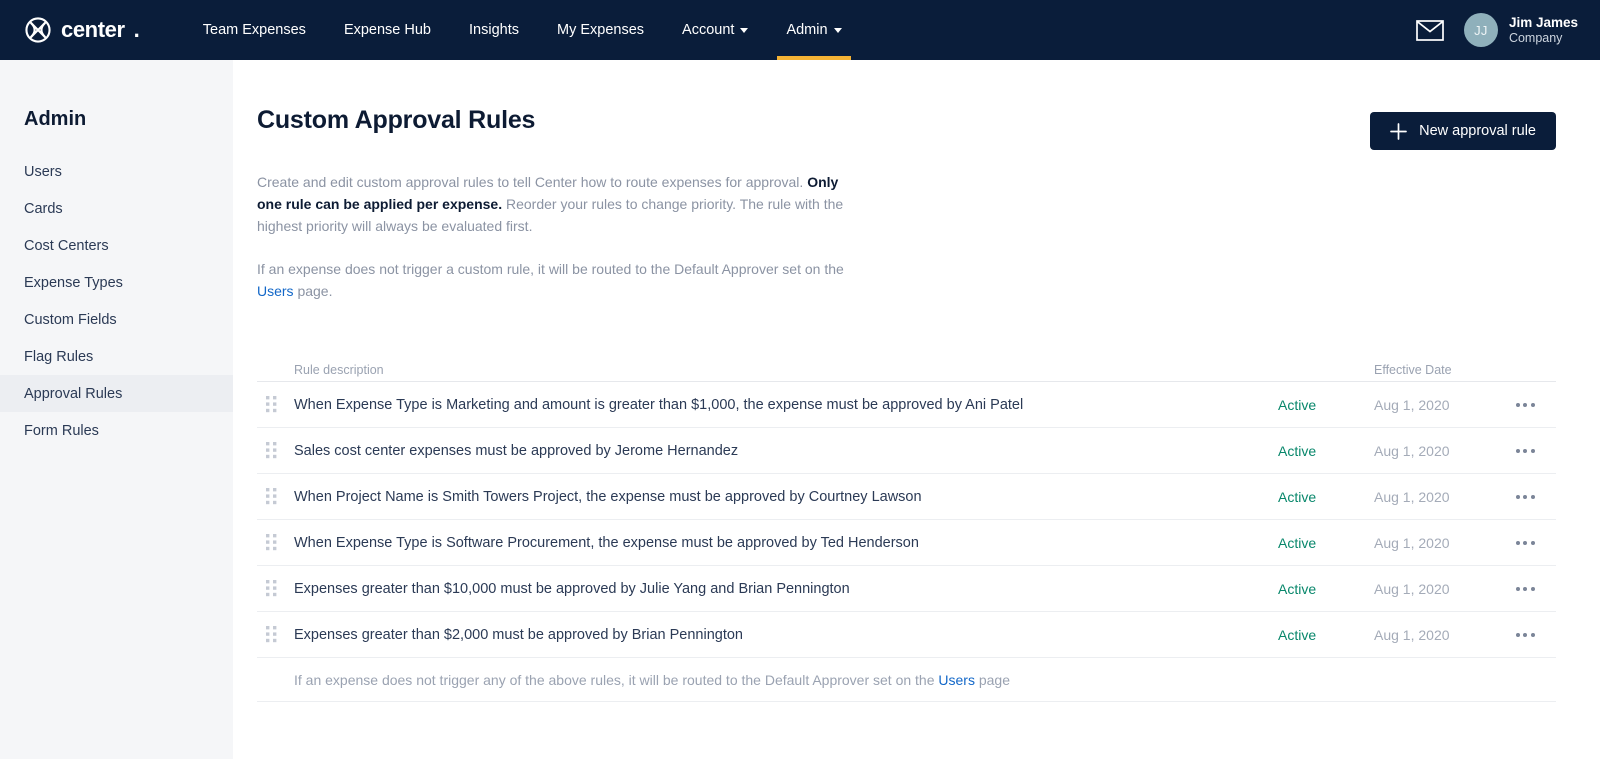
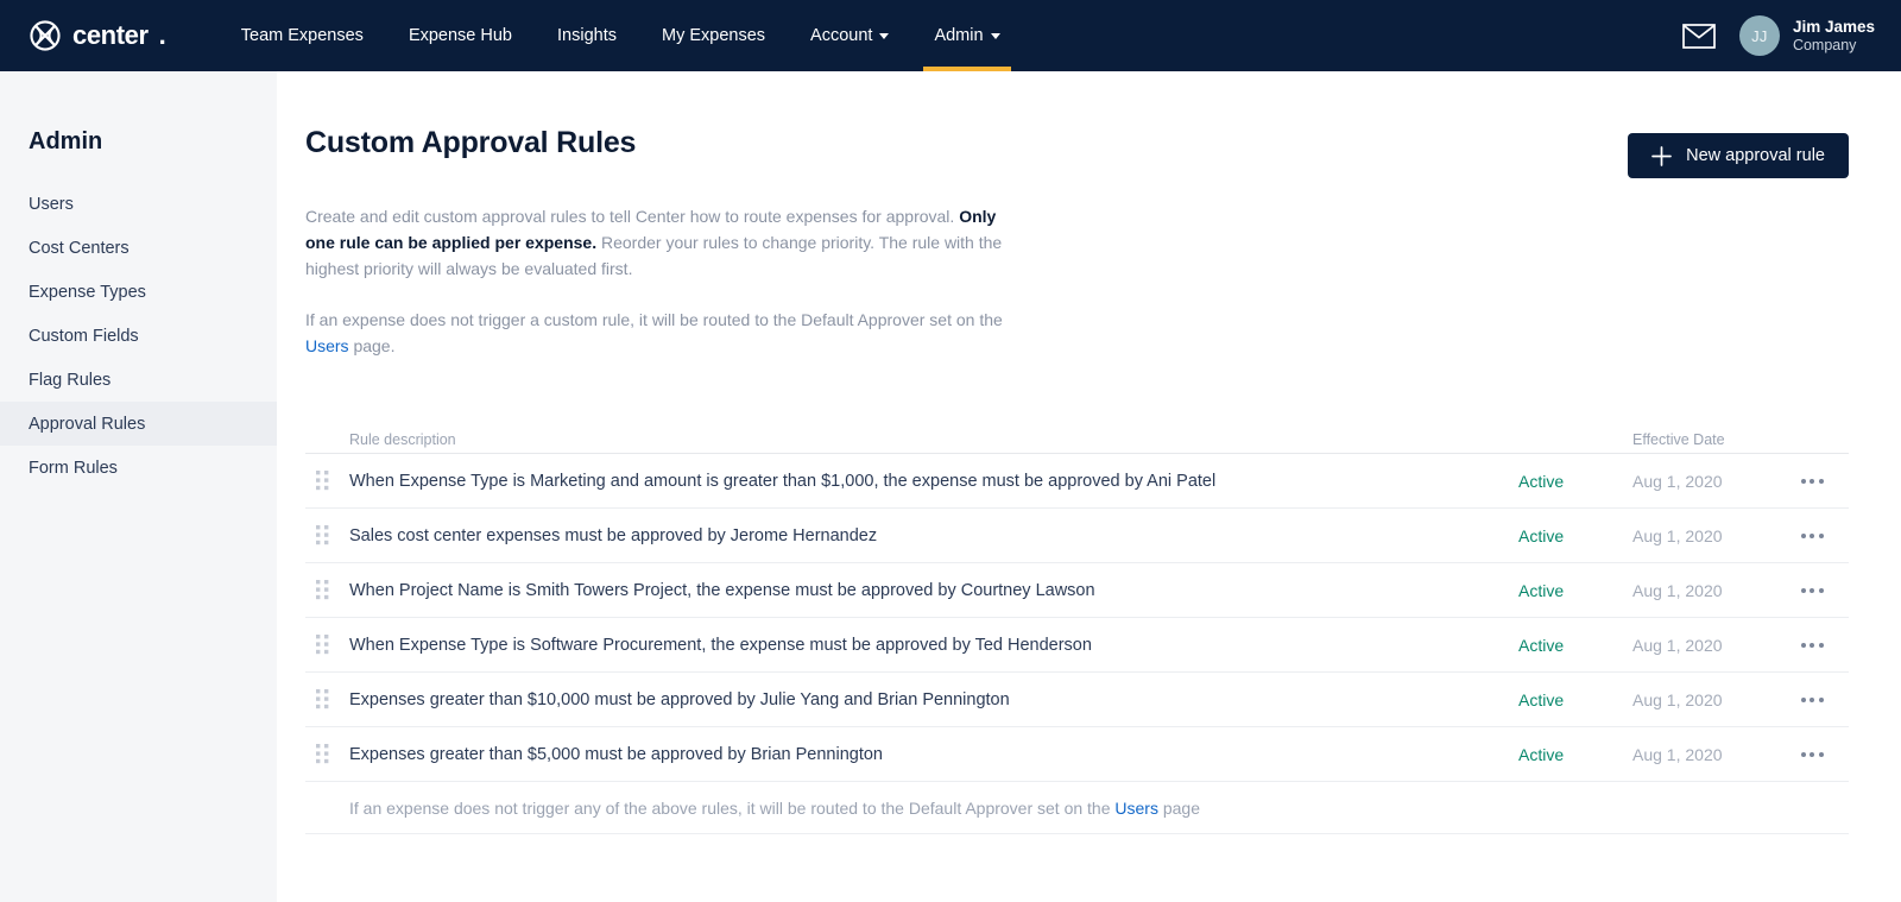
  center
  .
  Team Expenses
  Expense Hub
  Insights
  My Expenses
  Account
  Admin
  JJ
  Jim James
  Company
  Admin
  Users
- Cards
  Cost Centers
  Expense Types
  Custom Fields
  Flag Rules
  Approval Rules
  Form Rules
  Custom Approval Rules
  New approval rule
  Create and edit custom approval rules to tell Center how to route expenses for approval. Only one rule can be applied per expense. Reorder your rules to change priority. The rule with the highest priority will always be evaluated first.
  If an expense does not trigger a custom rule, it will be routed to the Default Approver set on the Users page.
  Rule description
  Effective Date
  When Expense Type is Marketing and amount is greater than $1,000, the expense must be approved by Ani Patel
  Active
  Aug 1, 2020
  Sales cost center expenses must be approved by Jerome Hernandez
  Active
  Aug 1, 2020
  When Project Name is Smith Towers Project, the expense must be approved by Courtney Lawson
  Active
  Aug 1, 2020
  When Expense Type is Software Procurement, the expense must be approved by Ted Henderson
  Active
  Aug 1, 2020
  Expenses greater than $10,000 must be approved by Julie Yang and Brian Pennington
  Active
  Aug 1, 2020
- Expenses greater than $2,000 must be approved by Brian Pennington
+ Expenses greater than $5,000 must be approved by Brian Pennington
  Active
  Aug 1, 2020
  If an expense does not trigger any of the above rules, it will be routed to the Default Approver set on the Users page
